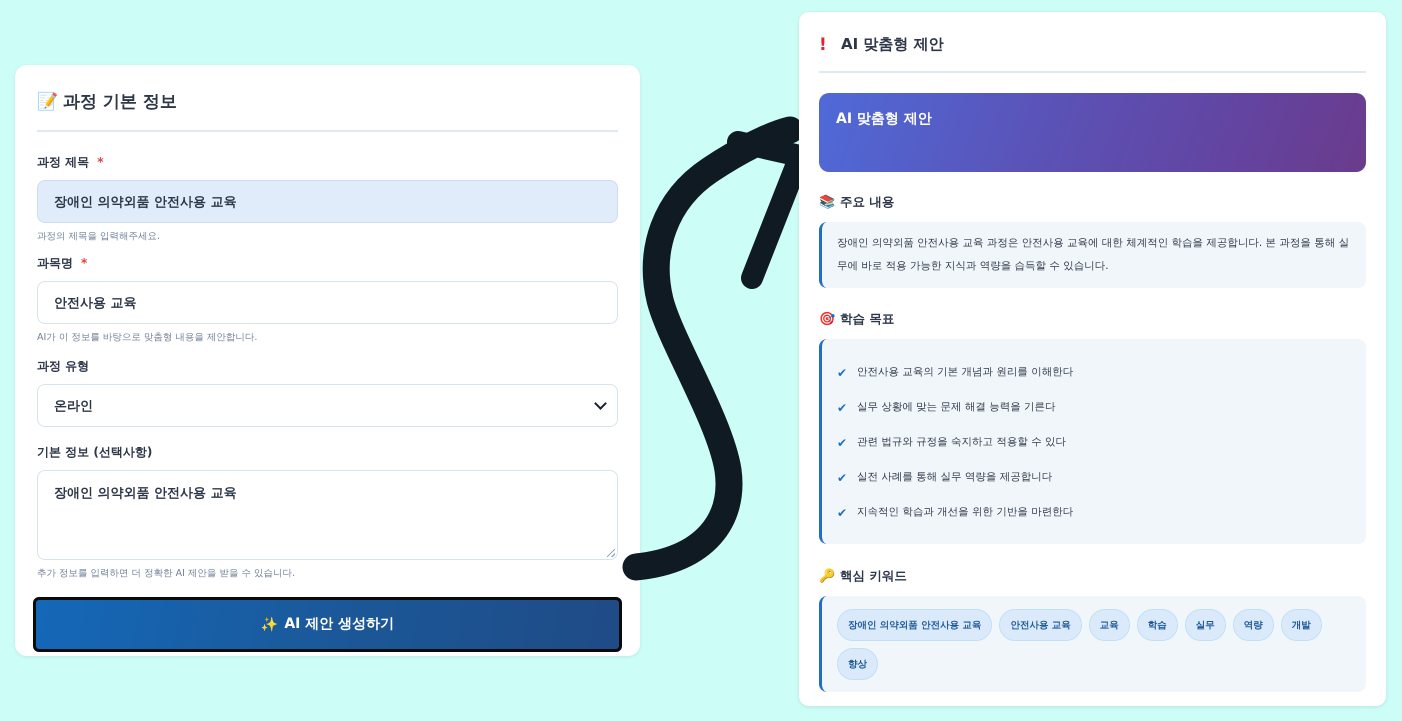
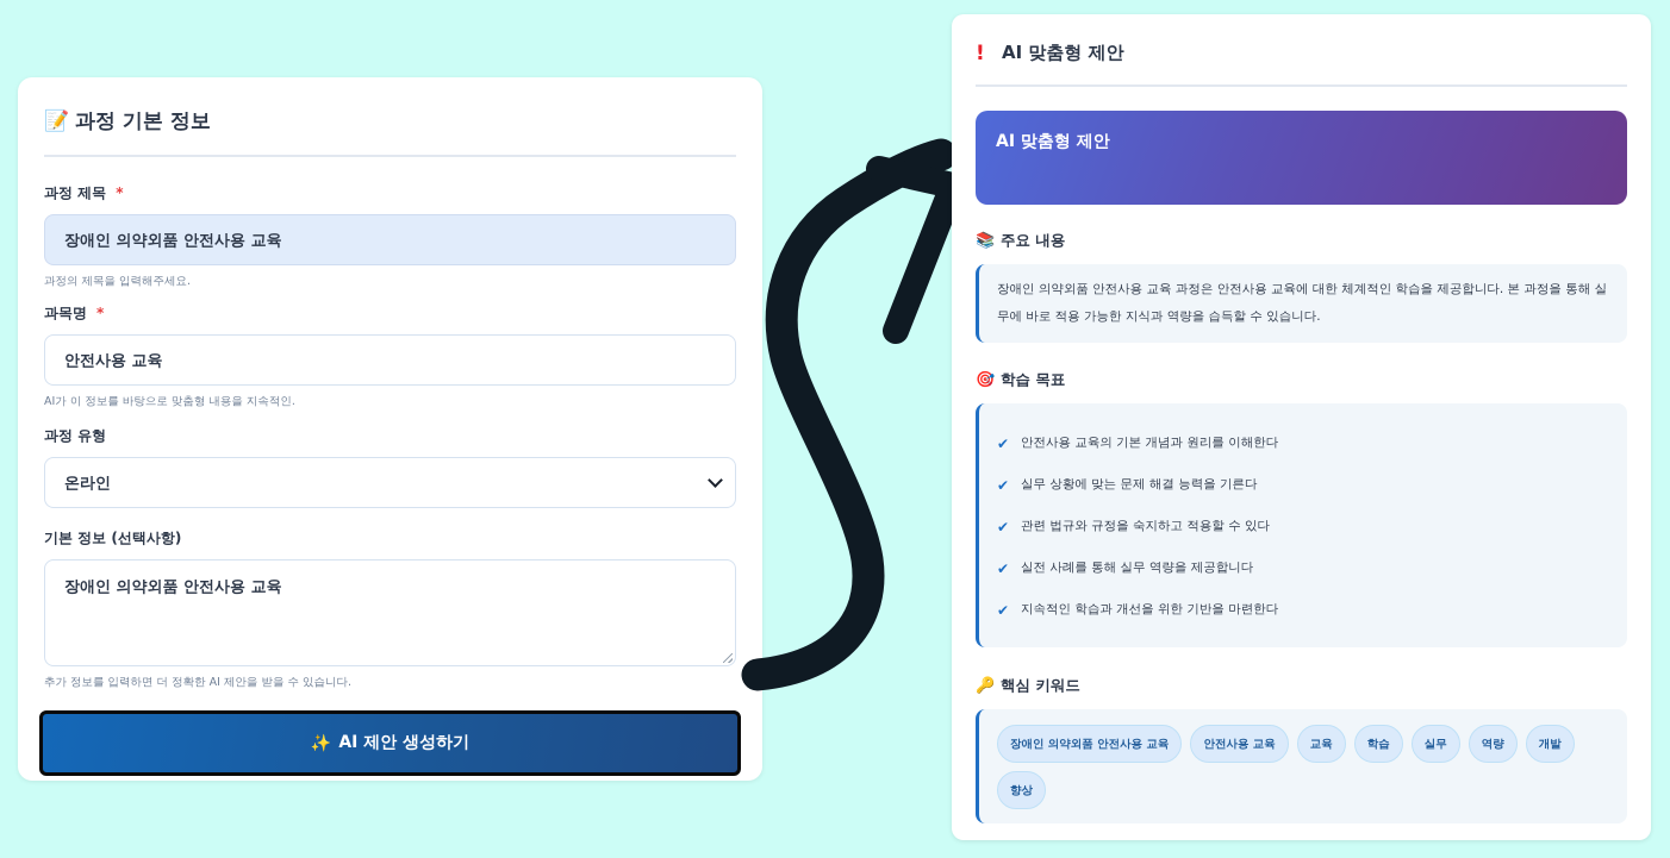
  📝
  과정 기본 정보
  과정 제목
  *
  장애인 의약외품 안전사용 교육
  과정의 제목을 입력해주세요.
  과목명
  *
  안전사용 교육
- AI가 이 정보를 바탕으로 맞춤형 내용을 제안합니다.
+ AI가 이 정보를 바탕으로 맞춤형 내용을 지속적인.
  과정 유형
  온라인
  기본 정보 (선택사항)
  장애인 의약외품 안전사용 교육
  추가 정보를 입력하면 더 정확한 AI 제안을 받을 수 있습니다.
  ✨
  AI 제안 생성하기
  !
  AI 맞춤형 제안
  AI 맞춤형 제안
  📚
  주요 내용
  장애인 의약외품 안전사용 교육 과정은 안전사용 교육에 대한 체계적인 학습을 제공합니다. 본 과정을 통해 실무에 바로 적용 가능한 지식과 역량을 습득할 수 있습니다.
  🎯
  학습 목표
  ✔
  안전사용 교육의 기본 개념과 원리를 이해한다
  ✔
  실무 상황에 맞는 문제 해결 능력을 기른다
  ✔
  관련 법규와 규정을 숙지하고 적용할 수 있다
  ✔
  실전 사례를 통해 실무 역량을 제공합니다
  ✔
  지속적인 학습과 개선을 위한 기반을 마련한다
  🔑
  핵심 키워드
  장애인 의약외품 안전사용 교육
  안전사용 교육
  교육
  학습
  실무
  역량
  개발
  향상
